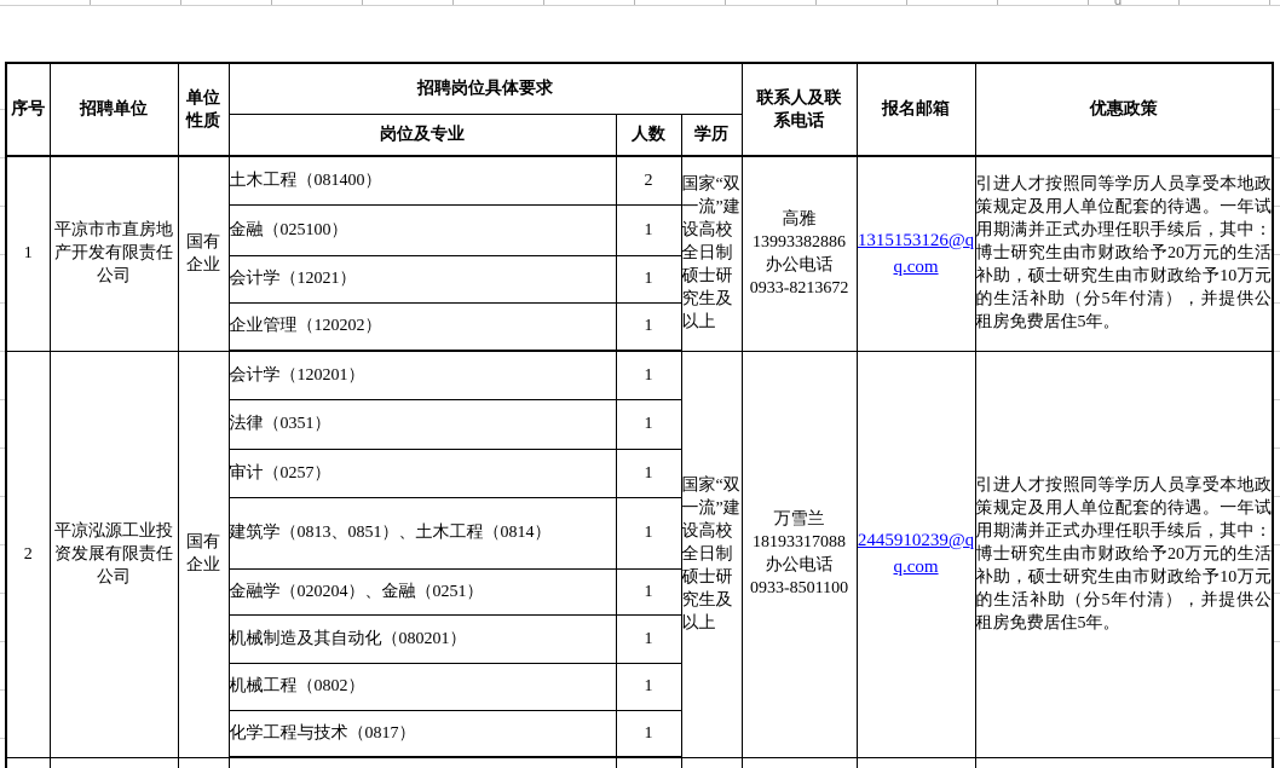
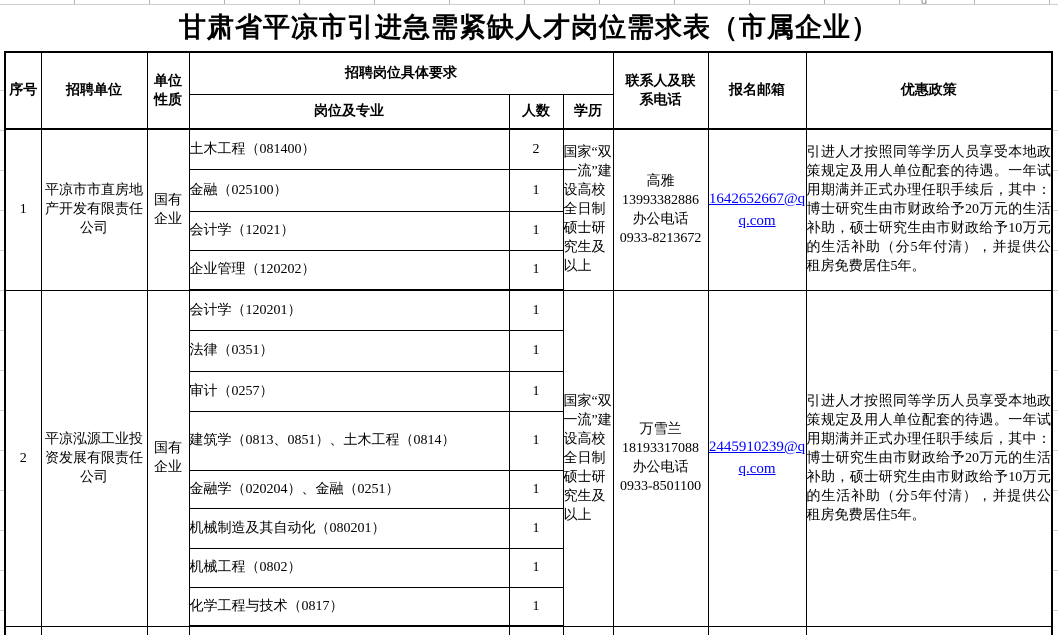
  g
+ 甘肃省平凉市引进急需紧缺人才岗位需求表（市属企业）
  序号	招聘单位	单位性质	招聘岗位具体要求	联系人及联系电话	报名邮箱	优惠政策
  岗位及专业	人数	学历
- 1	平凉市市直房地产开发有限责任公司	国有企业	土木工程（081400）	2	国家“双一流”建设高校全日制硕士研究生及以上	高雅 13993382886 办公电话 0933-8213672	1315153126@qq.com	引进人才按照同等学历人员享受本地政策规定及用人单位配套的待遇。一年试用期满并正式办理任职手续后，其中：博士研究生由市财政给予20万元的生活补助，硕士研究生由市财政给予10万元的生活补助（分5年付清），并提供公租房免费居住5年。
+ 1	平凉市市直房地产开发有限责任公司	国有企业	土木工程（081400）	2	国家“双一流”建设高校全日制硕士研究生及以上	高雅 13993382886 办公电话 0933-8213672	1642652667@qq.com	引进人才按照同等学历人员享受本地政策规定及用人单位配套的待遇。一年试用期满并正式办理任职手续后，其中：博士研究生由市财政给予20万元的生活补助，硕士研究生由市财政给予10万元的生活补助（分5年付清），并提供公租房免费居住5年。
  金融（025100）	1
  会计学（12021）	1
  企业管理（120202）	1
  2	平凉泓源工业投资发展有限责任公司	国有企业	会计学（120201）	1	国家“双一流”建设高校全日制硕士研究生及以上	万雪兰 18193317088 办公电话 0933-8501100	2445910239@qq.com	引进人才按照同等学历人员享受本地政策规定及用人单位配套的待遇。一年试用期满并正式办理任职手续后，其中：博士研究生由市财政给予20万元的生活补助，硕士研究生由市财政给予10万元的生活补助（分5年付清），并提供公租房免费居住5年。
  法律（0351）	1
  审计（0257）	1
  建筑学（0813、0851）、土木工程（0814）	1
  金融学（020204）、金融（0251）	1
  机械制造及其自动化（080201）	1
  机械工程（0802）	1
  化学工程与技术（0817）	1
